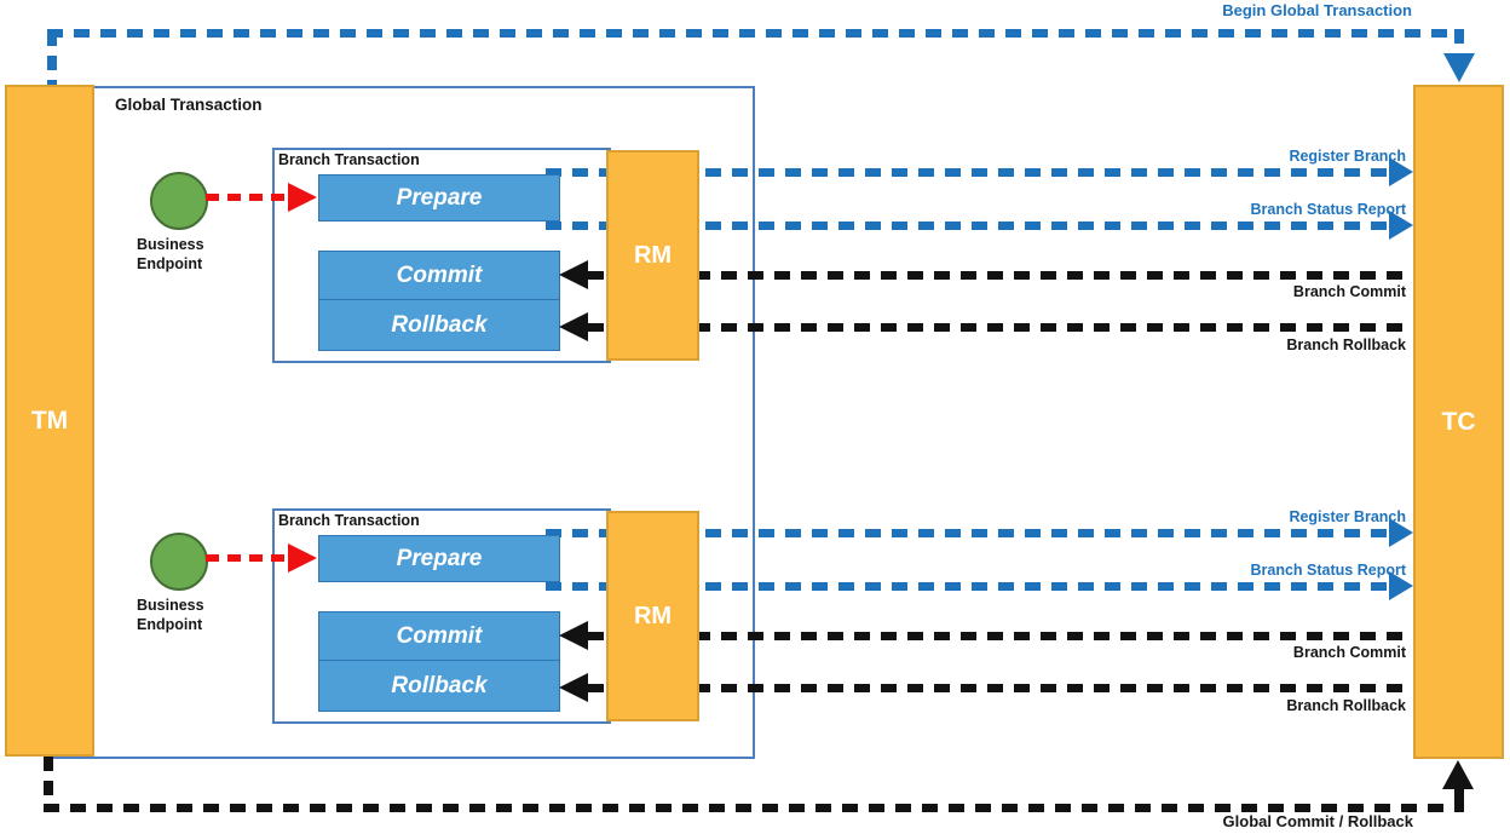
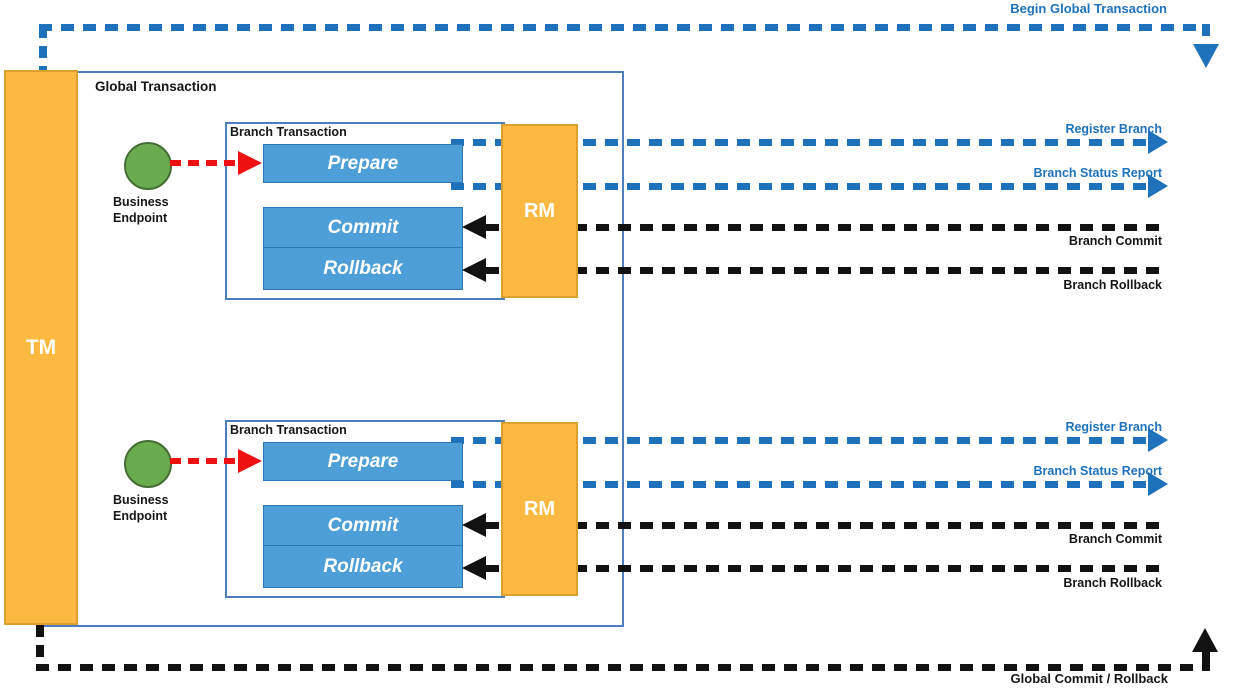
  Global Transaction
  Begin Global Transaction
  Global Commit / Rollback
  Branch Transaction
  Prepare
  Commit
  Rollback
  RM
  Business Endpoint
  Register Branch
  Branch Status Report
  Branch Commit
  Branch Rollback
  Branch Transaction
  Prepare
  Commit
  Rollback
  RM
  Business Endpoint
  Register Branch
  Branch Status Report
  Branch Commit
  Branch Rollback
  TM
- TC
